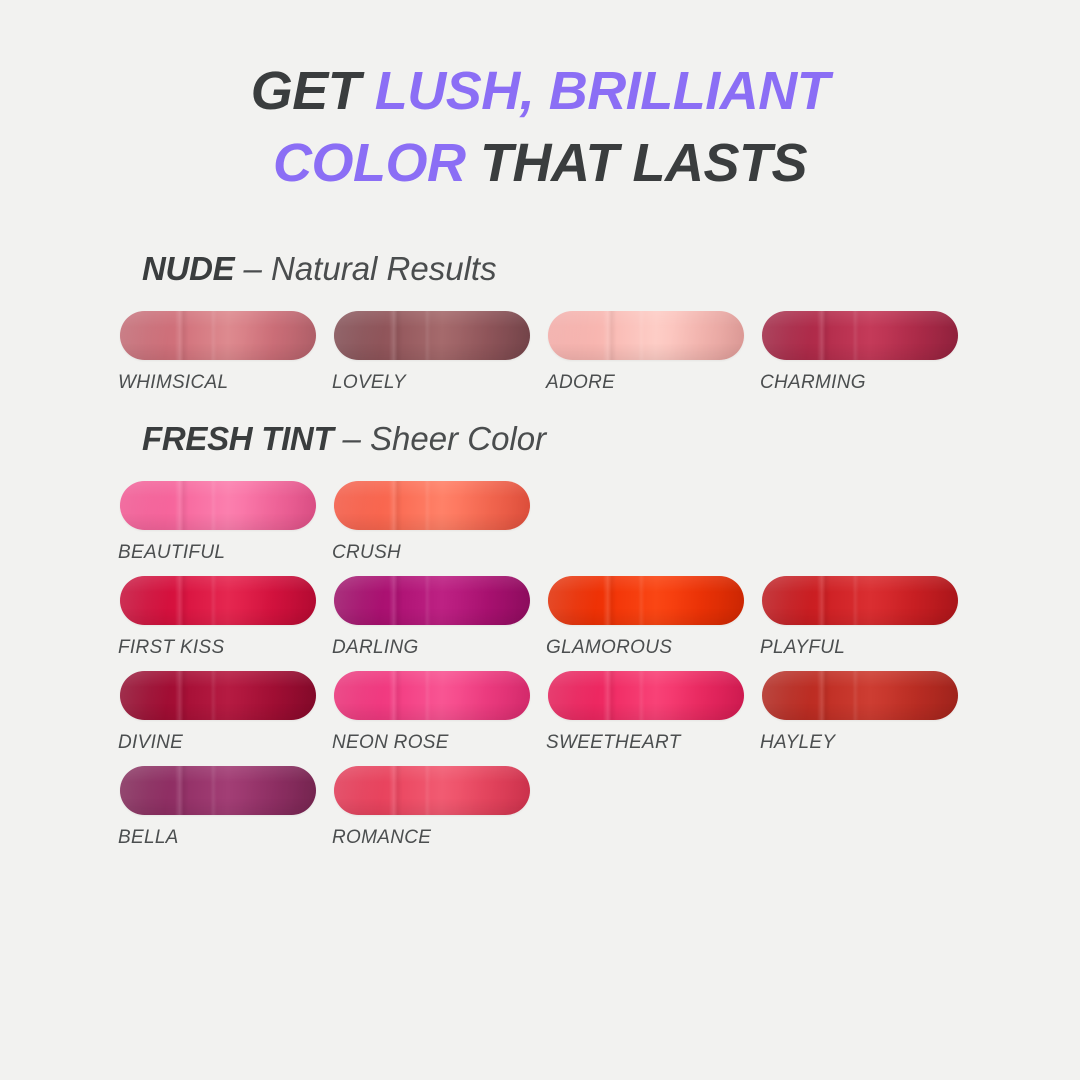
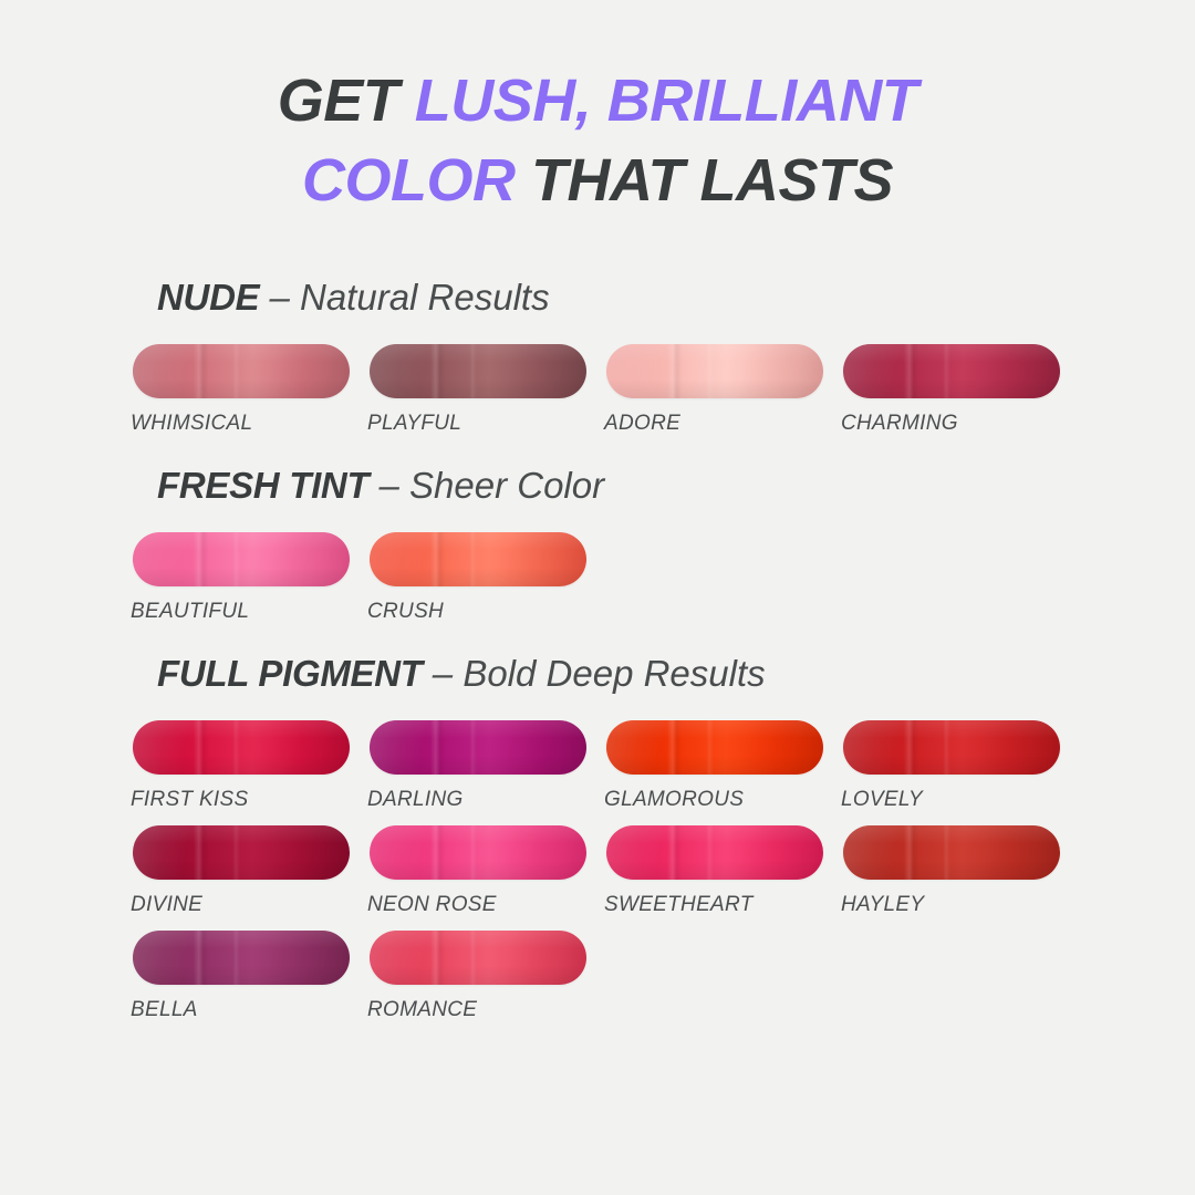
  GET LUSH, BRILLIANT
  COLOR THAT LASTS
  NUDE – Natural Results
  WHIMSICAL
- LOVELY
+ PLAYFUL
  ADORE
  CHARMING
  FRESH TINT – Sheer Color
  BEAUTIFUL
  CRUSH
+ FULL PIGMENT – Bold Deep Results
  FIRST KISS
  DARLING
  GLAMOROUS
- PLAYFUL
+ LOVELY
  DIVINE
  NEON ROSE
  SWEETHEART
  HAYLEY
  BELLA
  ROMANCE
